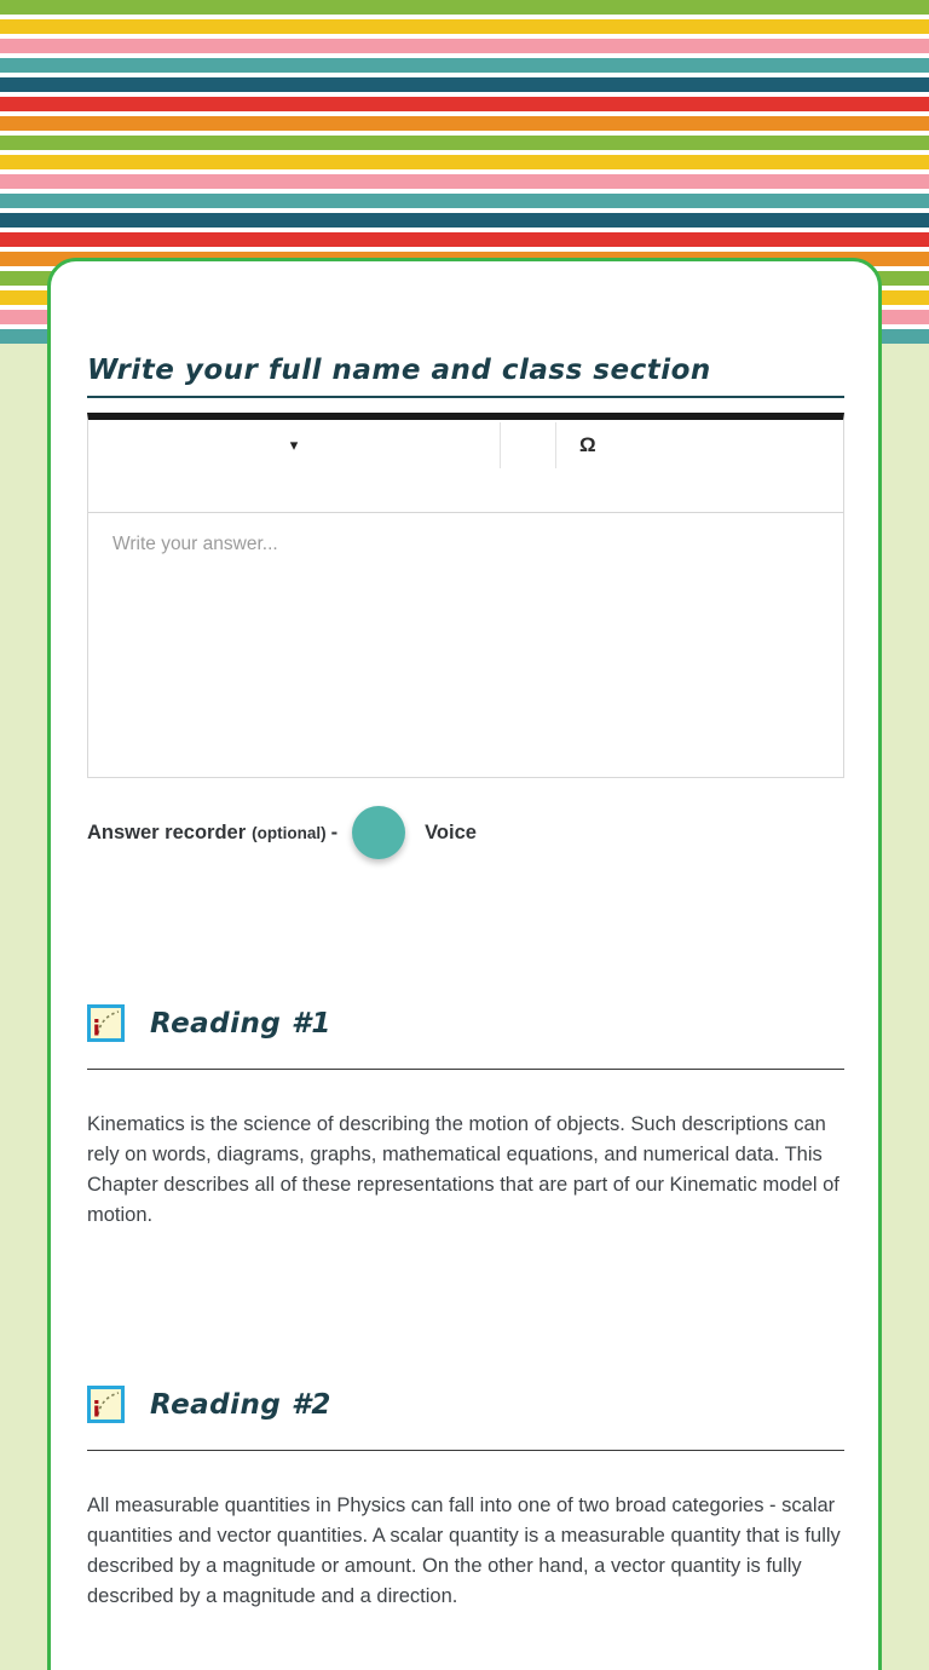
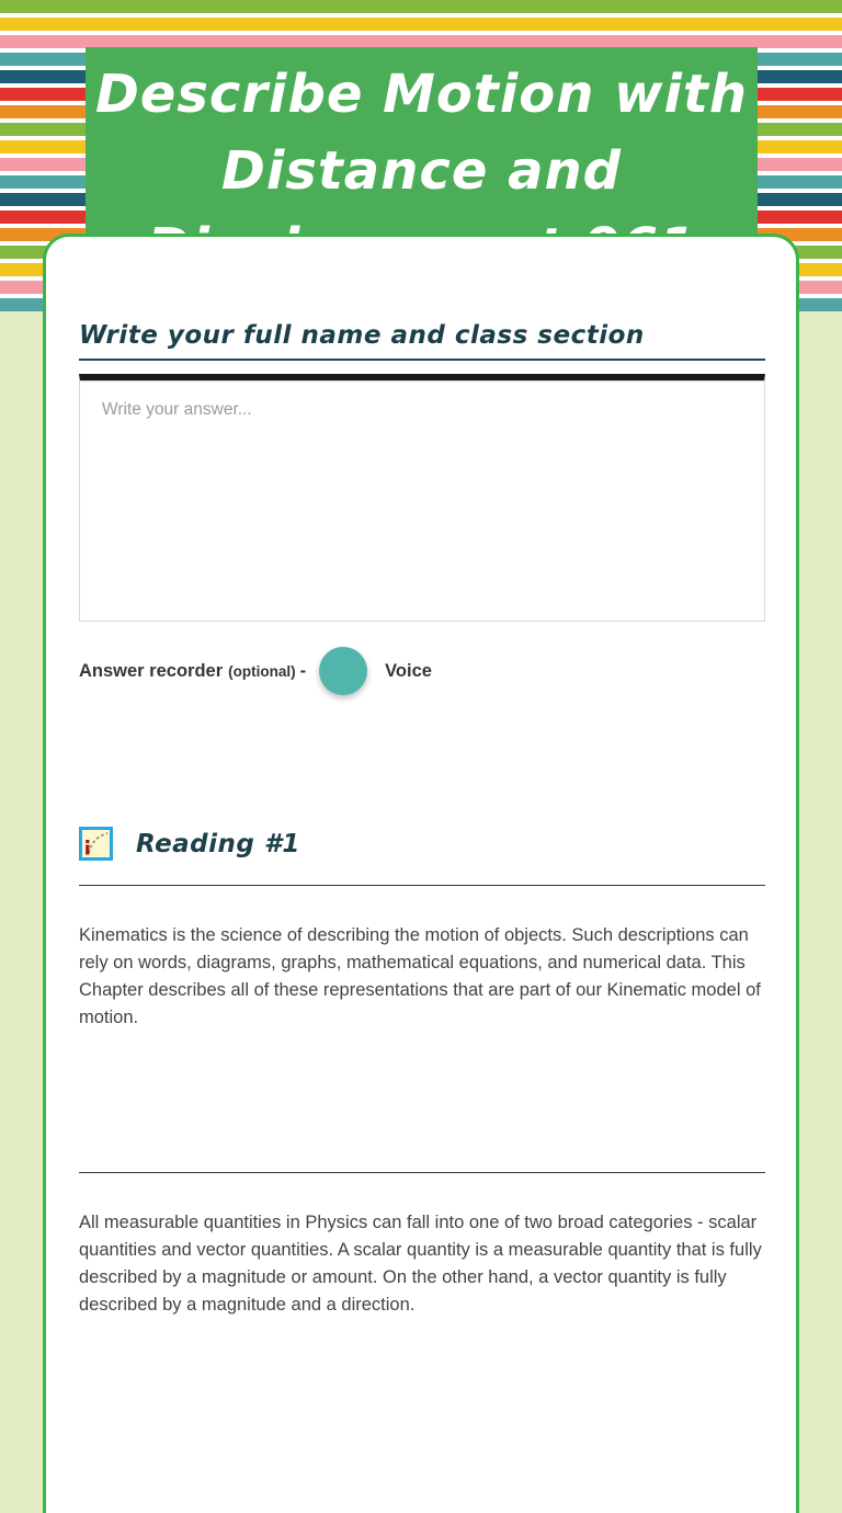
+ Describe Motion with
+ Distance and
  Write your full name and class section
- ▾
- Ω
  Write your answer...
  Answer recorder (optional) -
  Voice
  Reading #1
  Kinematics is the science of describing the motion of objects. Such descriptions can rely on words, diagrams, graphs, mathematical equations, and numerical data. This Chapter describes all of these representations that are part of our Kinematic model of motion.
- Reading #2
  All measurable quantities in Physics can fall into one of two broad categories - scalar quantities and vector quantities. A scalar quantity is a measurable quantity that is fully described by a magnitude or amount. On the other hand, a vector quantity is fully described by a magnitude and a direction.
